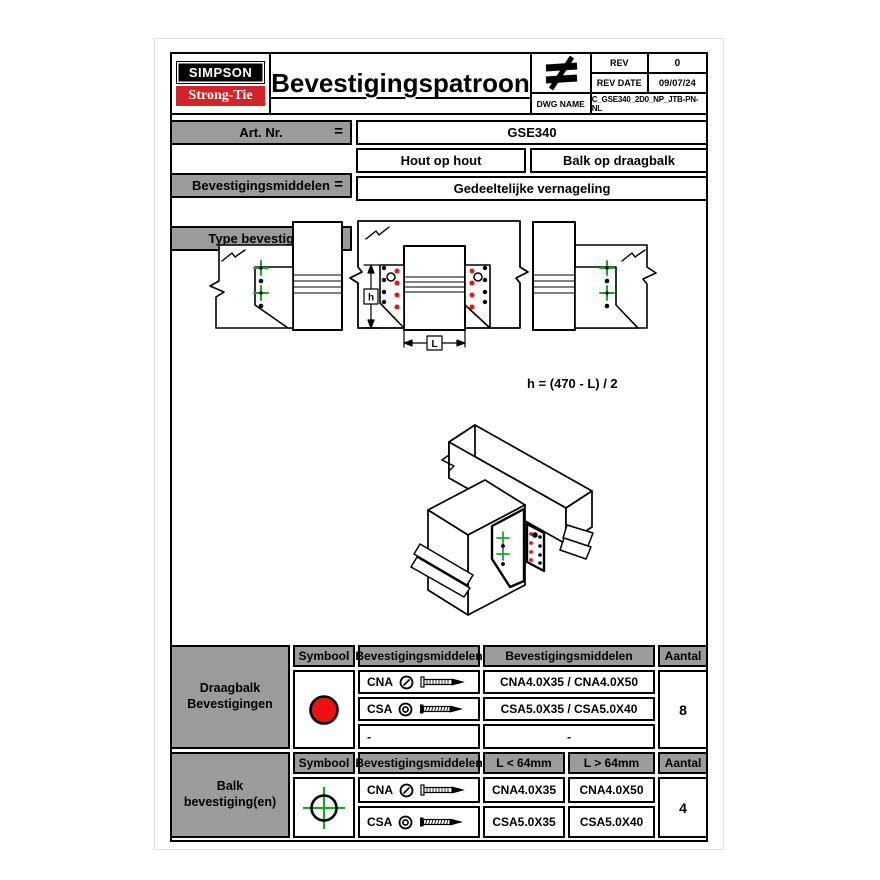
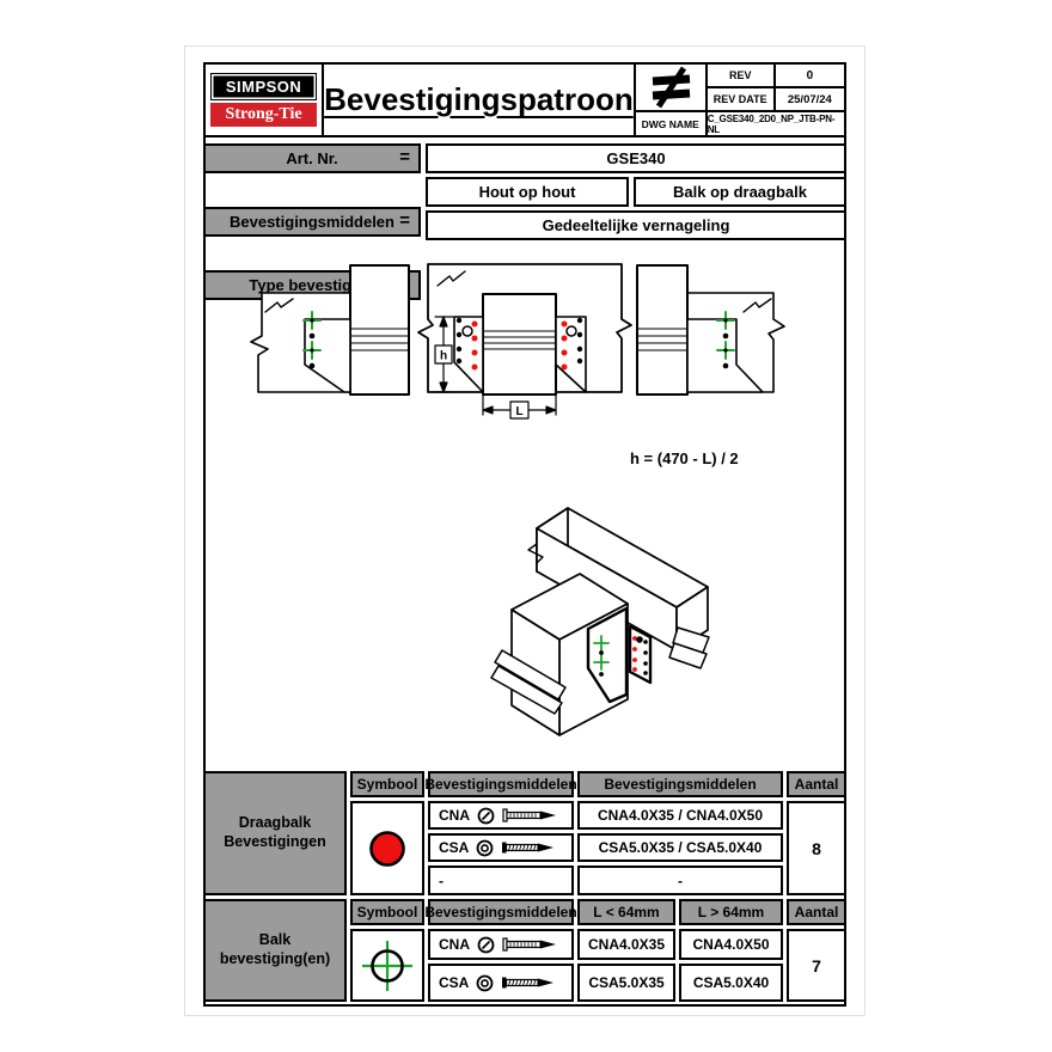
  SIMPSON
  Strong-Tie
  Bevestigingspatroon
  REV
  0
  REV DATE
- 09/07/24
+ 25/07/24
  DWG NAME
  C_GSE340_2D0_NP_JTB-PN-NL
  Art. Nr.
  =
  GSE340
  Bevestigingsmiddelen
  =
  Hout op hout
  Balk op draagbalk
  Type bevestig
  Gedeeltelijke vernageling
  h
  L
  h = (470 - L) / 2
  Draagbalk Bevestigingen
  Symbool
  Bevestigingsmiddelen
  Bevestigingsmiddelen
  Aantal
  CNA
  CNA4.0X35 / CNA4.0X50
  CSA
  CSA5.0X35 / CSA5.0X40
  -
  -
  8
  Balk bevestiging(en)
  Symbool
  Bevestigingsmiddelen
  L < 64mm
  L > 64mm
  Aantal
  CNA
  CNA4.0X35
  CNA4.0X50
  CSA
  CSA5.0X35
  CSA5.0X40
- 4
+ 7
